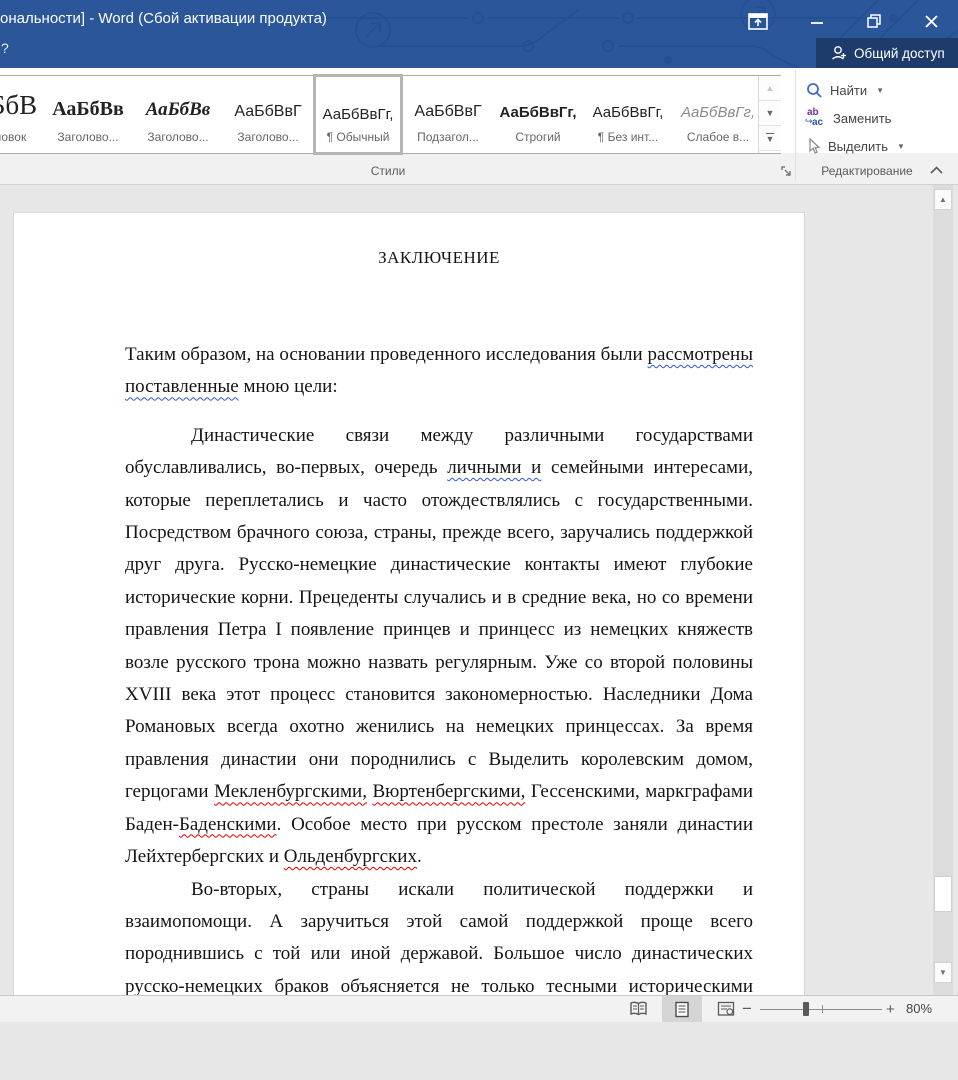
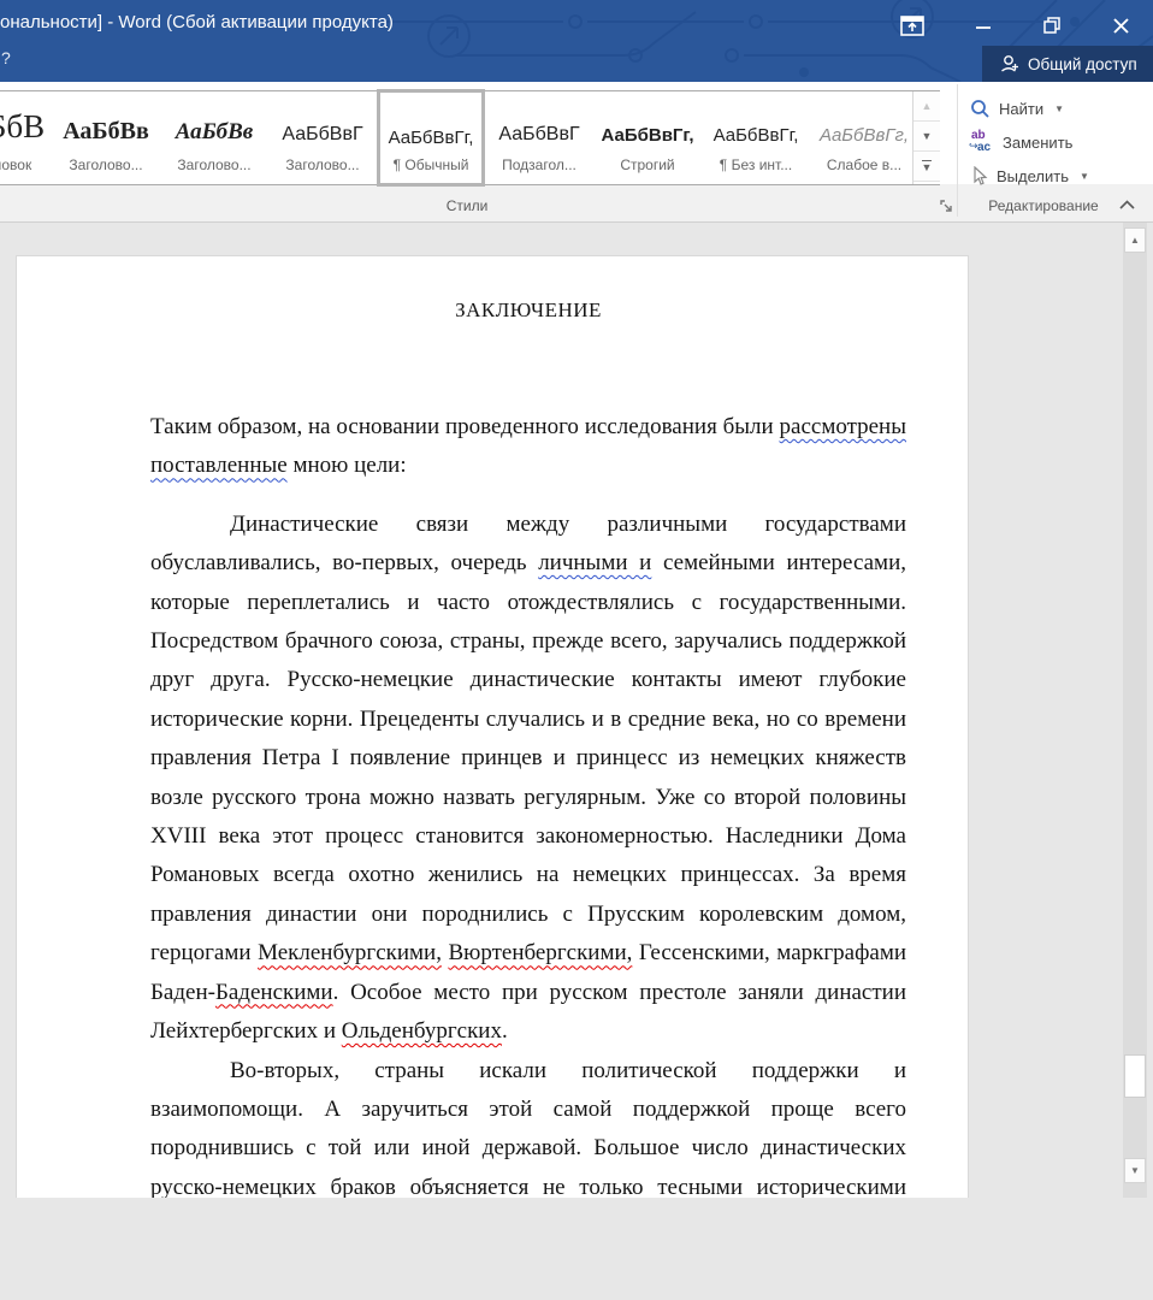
  ональности] - Word (Сбой активации продукта)
  ?
  Общий доступ
  АаБбВв
  Заголово...
  АаБбВв
  Заголово...
  АаБбВвГ
  Заголово...
  АаБбВвГг,
  ¶ Обычный
  АаБбВвГ
  Подзагол...
  АаБбВвГг,
  Строгий
  АаБбВвГг,
  ¶ Без инт...
  АаБбВвГг,
  Слабое в...
  ▲
  ▼
  ▼
  Стили
  Найти
  ▼
  ab
  ↪
  ac
  Заменить
  Выделить
  ▼
  Редактирование
  ЗАКЛЮЧЕНИЕ
  Таким образом, на основании проведенного исследования были рассмотрены поставленные мною цели:
- Династические связи между различными государствами обуславливались, во-первых, очередь личными и семейными интересами, которые переплетались и часто отождествлялись с государственными. Посредством брачного союза, страны, прежде всего, заручались поддержкой друг друга. Русско-немецкие династические контакты имеют глубокие исторические корни. Прецеденты случались и в средние века, но со времени правления Петра I появление принцев и принцесс из немецких княжеств возле русского трона можно назвать регулярным. Уже со второй половины XVIII века этот процесс становится закономерностью. Наследники Дома Романовых всегда охотно женились на немецких принцессах. За время правления династии они породнились с Выделить королевским домом, герцогами Мекленбургскими, Вюртенбергскими, Гессенскими, маркграфами Баден-Баденскими. Особое место при русском престоле заняли династии Лейхтербергских и Ольденбургских.
+ Династические связи между различными государствами обуславливались, во-первых, очередь личными и семейными интересами, которые переплетались и часто отождествлялись с государственными. Посредством брачного союза, страны, прежде всего, заручались поддержкой друг друга. Русско-немецкие династические контакты имеют глубокие исторические корни. Прецеденты случались и в средние века, но со времени правления Петра I появление принцев и принцесс из немецких княжеств возле русского трона можно назвать регулярным. Уже со второй половины XVIII века этот процесс становится закономерностью. Наследники Дома Романовых всегда охотно женились на немецких принцессах. За время правления династии они породнились с Прусским королевским домом, герцогами Мекленбургскими, Вюртенбергскими, Гессенскими, маркграфами Баден-Баденскими. Особое место при русском престоле заняли династии Лейхтербергских и Ольденбургских.
  Во-вторых, страны искали политической поддержки и взаимопомощи. А заручиться этой самой поддержкой проще всего породнившись с той или иной державой. Большое число династических русско-немецких браков объясняется не только тесными историческими
  ▲
  ▼
- −
- +
- 80%
